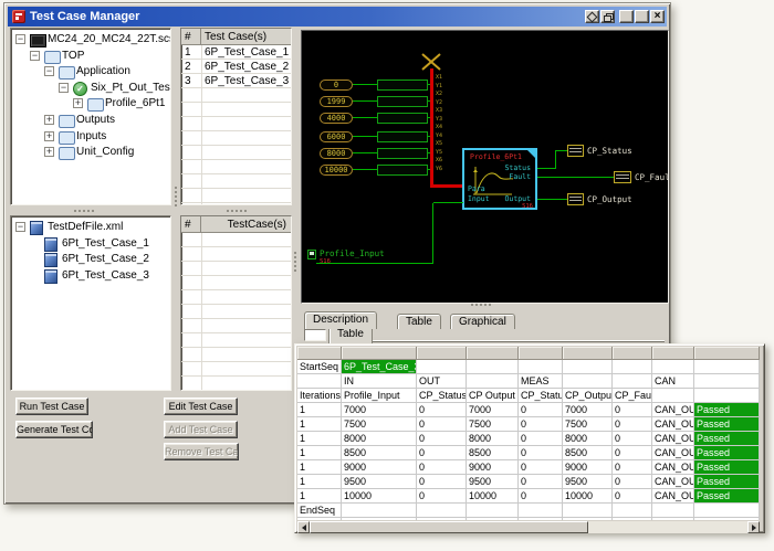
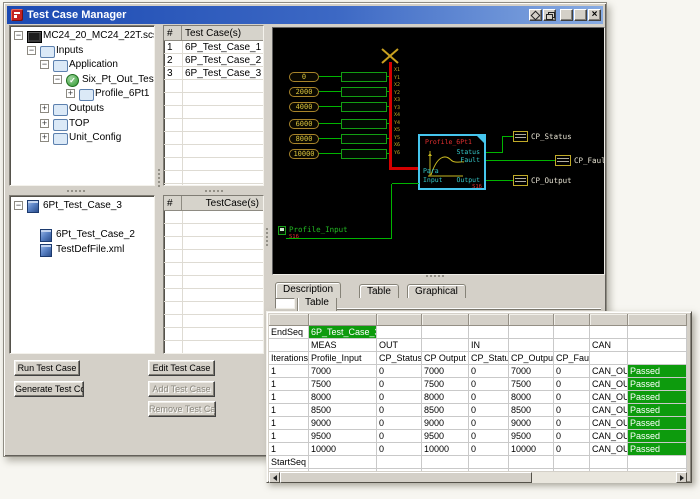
  Test Case Manager
  ×
  −
  MC24_20_MC24_22T.sc
  −
- TOP
+ Inputs
  −
  Application
  −
  ✓
  Six_Pt_Out_Tes
  +
  Profile_6Pt1
  +
  Outputs
  +
- Inputs
+ TOP
  +
  Unit_Config
  −
- TestDefFile.xml
+ 6Pt_Test_Case_3
- 6Pt_Test_Case_1
  6Pt_Test_Case_2
- 6Pt_Test_Case_3
+ TestDefFile.xml
  #
  Test Case(s)
  1
  6P_Test_Case_1
  2
  6P_Test_Case_2
  3
  6P_Test_Case_3
  #
  TestCase(s)
  Run Test Case
  Generate Test Co
  Edit Test Case
  Add Test Case
  Remove Test Ca
  0
- 1999
+ 2000
  4000
  6000
  8000
  10000
  Profile_6Pt1
  Para
  Input
  Status
  Fault
  Output
  CP_Status
  CP_Faul
  CP_Output
  Profile_Input
  Table
  Description
  Table
  Graphical
- StartSeq
+ EndSeq
  6P_Test_Case_
- IN
+ MEAS
  OUT
- MEAS
+ IN
  CAN
  Iterations
  Profile_Input
  CP_Status
  CP Output
  CP_Statu
  CP_Outpu
  CP_Fau
  1
  7000
  0
  7000
  0
  7000
  0
  CAN_OU
  Passed
  1
  7500
  0
  7500
  0
  7500
  0
  CAN_OU
  Passed
  1
  8000
  0
  8000
  0
  8000
  0
  CAN_OU
  Passed
  1
  8500
  0
  8500
  0
  8500
  0
  CAN_OU
  Passed
  1
  9000
  0
  9000
  0
  9000
  0
  CAN_OU
  Passed
  1
  9500
  0
  9500
  0
  9500
  0
  CAN_OU
  Passed
  1
  10000
  0
  10000
  0
  10000
  0
  CAN_OU
  Passed
- EndSeq
+ StartSeq
